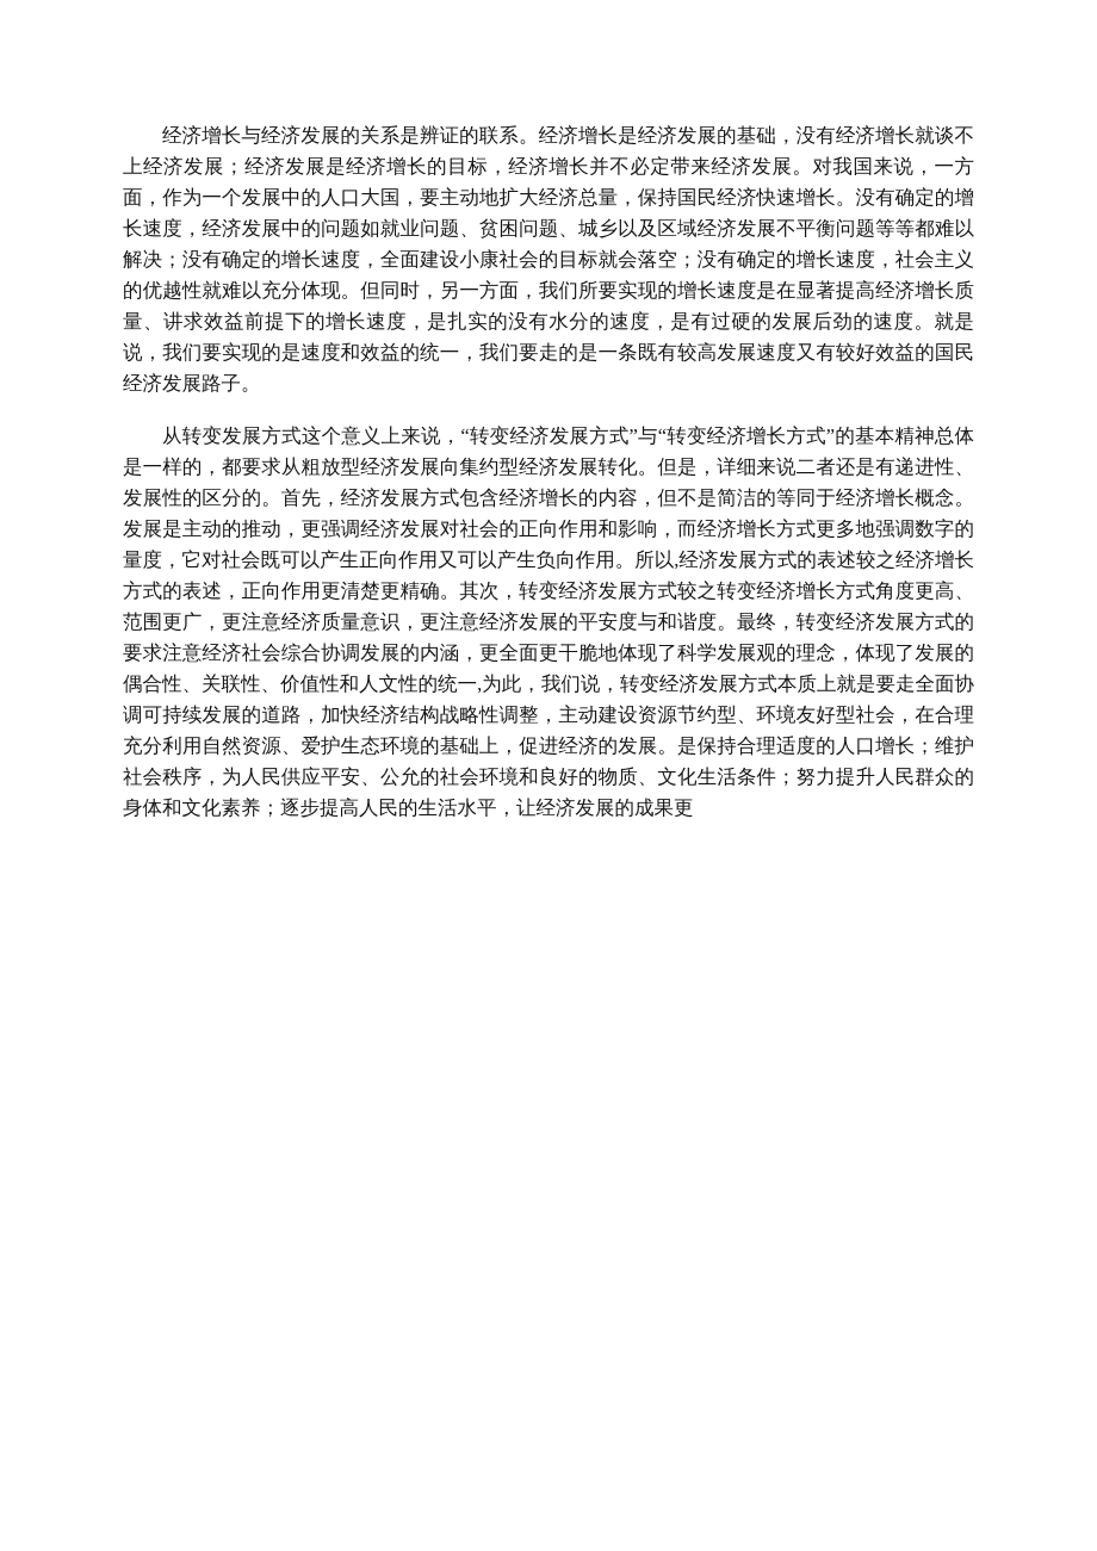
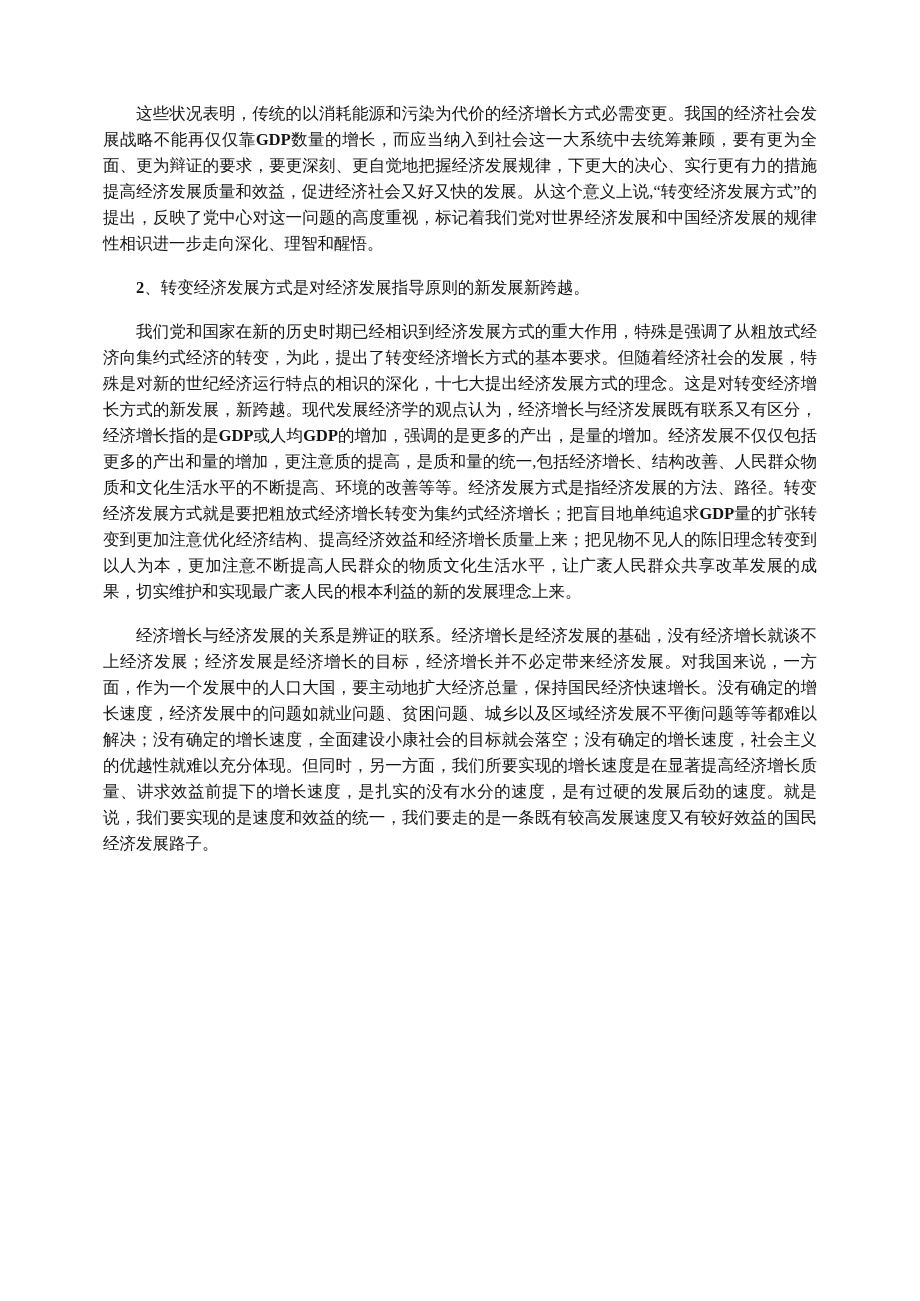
+ 这些状况表明，传统的以消耗能源和污染为代价的经济增长方式必需变更。我国的经济社会发展战略不能再仅仅靠GDP数量的增长，而应当纳入到社会这一大系统中去统筹兼顾，要有更为全面、更为辩证的要求，要更深刻、更自觉地把握经济发展规律，下更大的决心、实行更有力的措施提高经济发展质量和效益，促进经济社会又好又快的发展。从这个意义上说,“转变经济发展方式”的提出，反映了党中心对这一问题的高度重视，标记着我们党对世界经济发展和中国经济发展的规律性相识进一步走向深化、理智和醒悟。
+ 2、转变经济发展方式是对经济发展指导原则的新发展新跨越。
+ 我们党和国家在新的历史时期已经相识到经济发展方式的重大作用，特殊是强调了从粗放式经济向集约式经济的转变，为此，提出了转变经济增长方式的基本要求。但随着经济社会的发展，特殊是对新的世纪经济运行特点的相识的深化，十七大提出经济发展方式的理念。这是对转变经济增长方式的新发展，新跨越。现代发展经济学的观点认为，经济增长与经济发展既有联系又有区分，经济增长指的是GDP或人均GDP的增加，强调的是更多的产出，是量的增加。经济发展不仅仅包括更多的产出和量的增加，更注意质的提高，是质和量的统一,包括经济增长、结构改善、人民群众物质和文化生活水平的不断提高、环境的改善等等。经济发展方式是指经济发展的方法、路径。转变经济发展方式就是要把粗放式经济增长转变为集约式经济增长；把盲目地单纯追求GDP量的扩张转变到更加注意优化经济结构、提高经济效益和经济增长质量上来；把见物不见人的陈旧理念转变到以人为本，更加注意不断提高人民群众的物质文化生活水平，让广袤人民群众共享改革发展的成果，切实维护和实现最广袤人民的根本利益的新的发展理念上来。
  经济增长与经济发展的关系是辨证的联系。经济增长是经济发展的基础，没有经济增长就谈不上经济发展；经济发展是经济增长的目标，经济增长并不必定带来经济发展。对我国来说，一方面，作为一个发展中的人口大国，要主动地扩大经济总量，保持国民经济快速增长。没有确定的增长速度，经济发展中的问题如就业问题、贫困问题、城乡以及区域经济发展不平衡问题等等都难以解决；没有确定的增长速度，全面建设小康社会的目标就会落空；没有确定的增长速度，社会主义的优越性就难以充分体现。但同时，另一方面，我们所要实现的增长速度是在显著提高经济增长质量、讲求效益前提下的增长速度，是扎实的没有水分的速度，是有过硬的发展后劲的速度。就是说，我们要实现的是速度和效益的统一，我们要走的是一条既有较高发展速度又有较好效益的国民经济发展路子。
- 从转变发展方式这个意义上来说，“转变经济发展方式”与“转变经济增长方式”的基本精神总体是一样的，都要求从粗放型经济发展向集约型经济发展转化。但是，详细来说二者还是有递进性、发展性的区分的。首先，经济发展方式包含经济增长的内容，但不是简洁的等同于经济增长概念。发展是主动的推动，更强调经济发展对社会的正向作用和影响，而经济增长方式更多地强调数字的量度，它对社会既可以产生正向作用又可以产生负向作用。所以,经济发展方式的表述较之经济增长方式的表述，正向作用更清楚更精确。其次，转变经济发展方式较之转变经济增长方式角度更高、范围更广，更注意经济质量意识，更注意经济发展的平安度与和谐度。最终，转变经济发展方式的要求注意经济社会综合协调发展的内涵，更全面更干脆地体现了科学发展观的理念，体现了发展的偶合性、关联性、价值性和人文性的统一,为此，我们说，转变经济发展方式本质上就是要走全面协调可持续发展的道路，加快经济结构战略性调整，主动建设资源节约型、环境友好型社会，在合理充分利用自然资源、爱护生态环境的基础上，促进经济的发展。是保持合理适度的人口增长；维护社会秩序，为人民供应平安、公允的社会环境和良好的物质、文化生活条件；努力提升人民群众的身体和文化素养；逐步提高人民的生活水平，让经济发展的成果更
